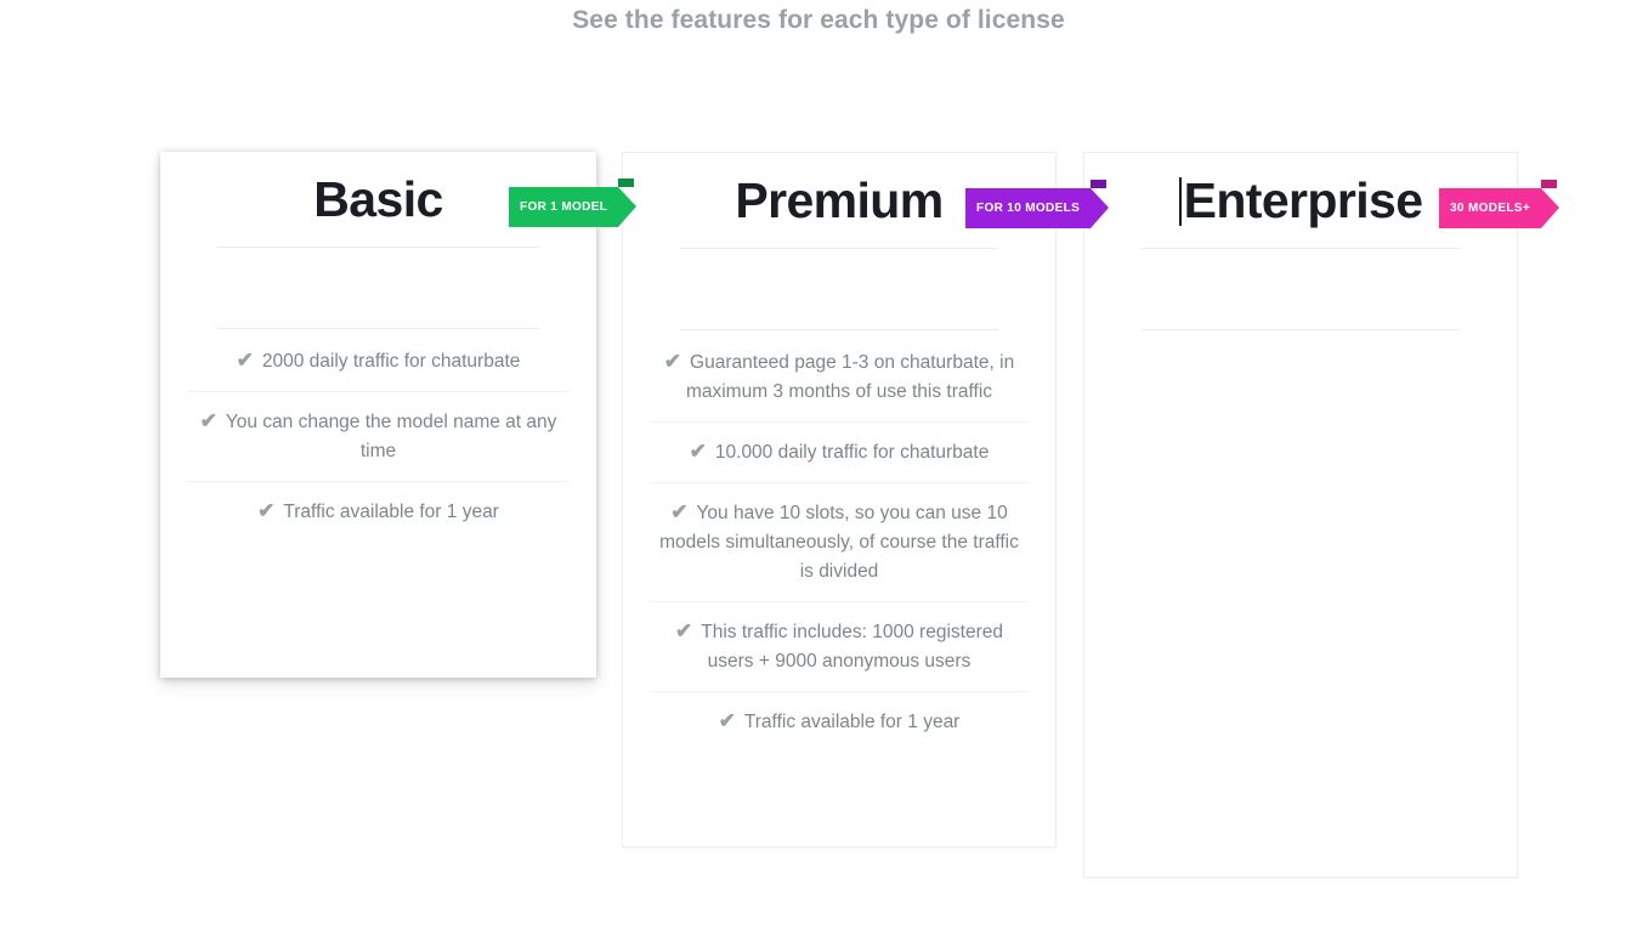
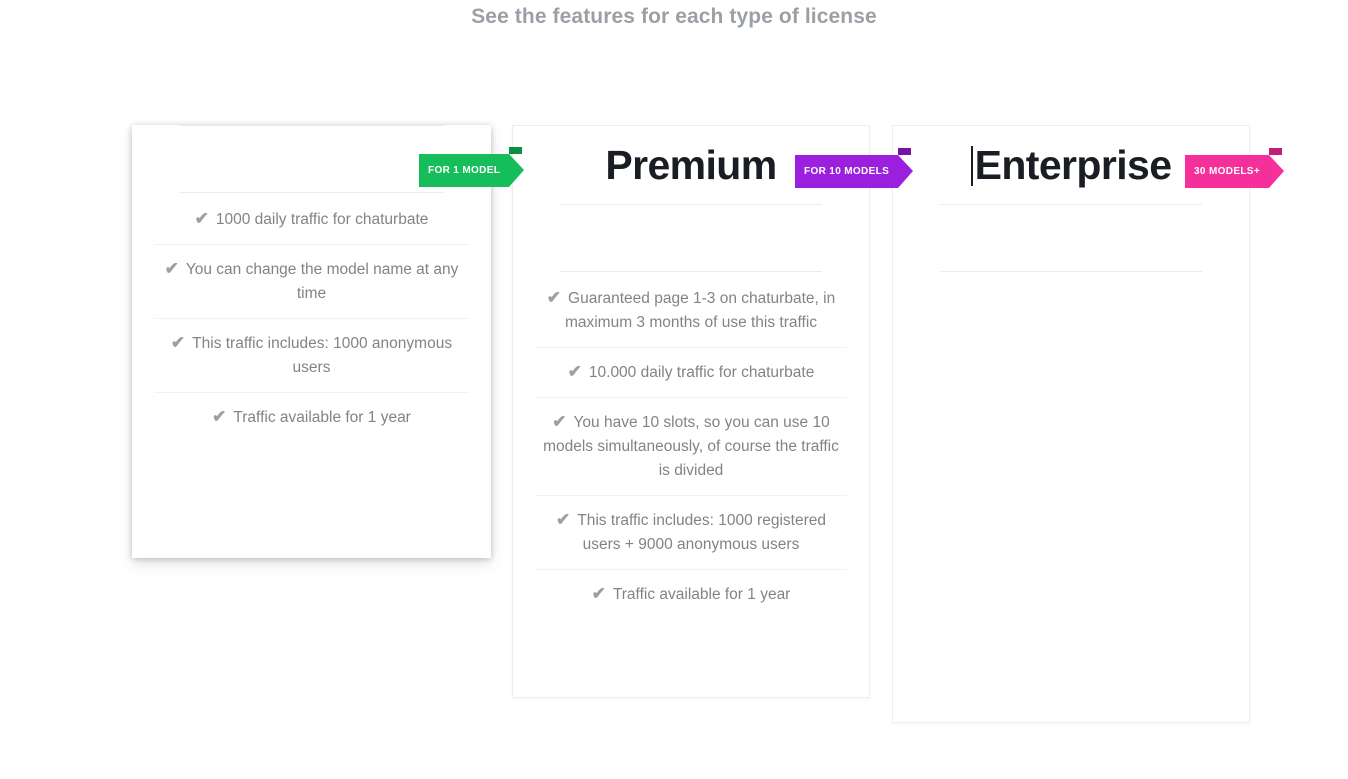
  See the features for each type of license
- Basic
  FOR 1 MODEL
- ✔ 2000 daily traffic for chaturbate
+ ✔ 1000 daily traffic for chaturbate
  ✔ You can change the model name at any time
+ ✔ This traffic includes: 1000 anonymous users
  ✔ Traffic available for 1 year
  Premium
  FOR 10 MODELS
  ✔ Guaranteed page 1-3 on chaturbate, in maximum 3 months of use this traffic
  ✔ 10.000 daily traffic for chaturbate
  ✔ You have 10 slots, so you can use 10 models simultaneously, of course the traffic is divided
  ✔ This traffic includes: 1000 registered users + 9000 anonymous users
  ✔ Traffic available for 1 year
  Enterprise
  30 MODELS+
